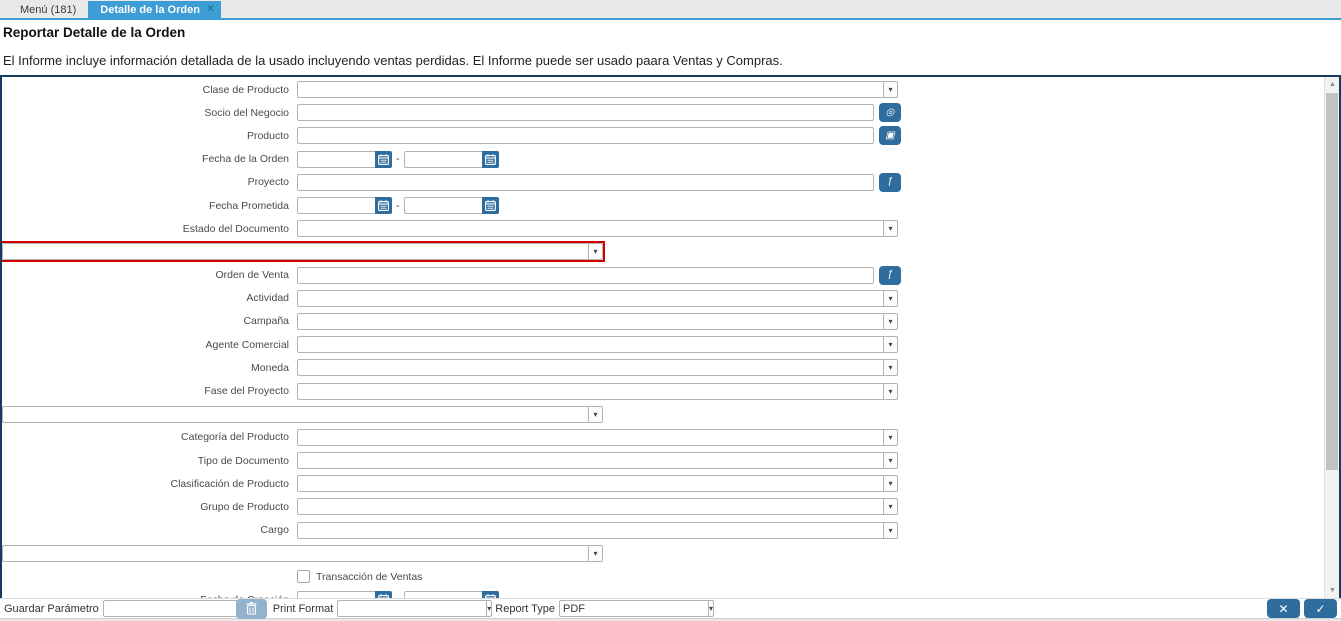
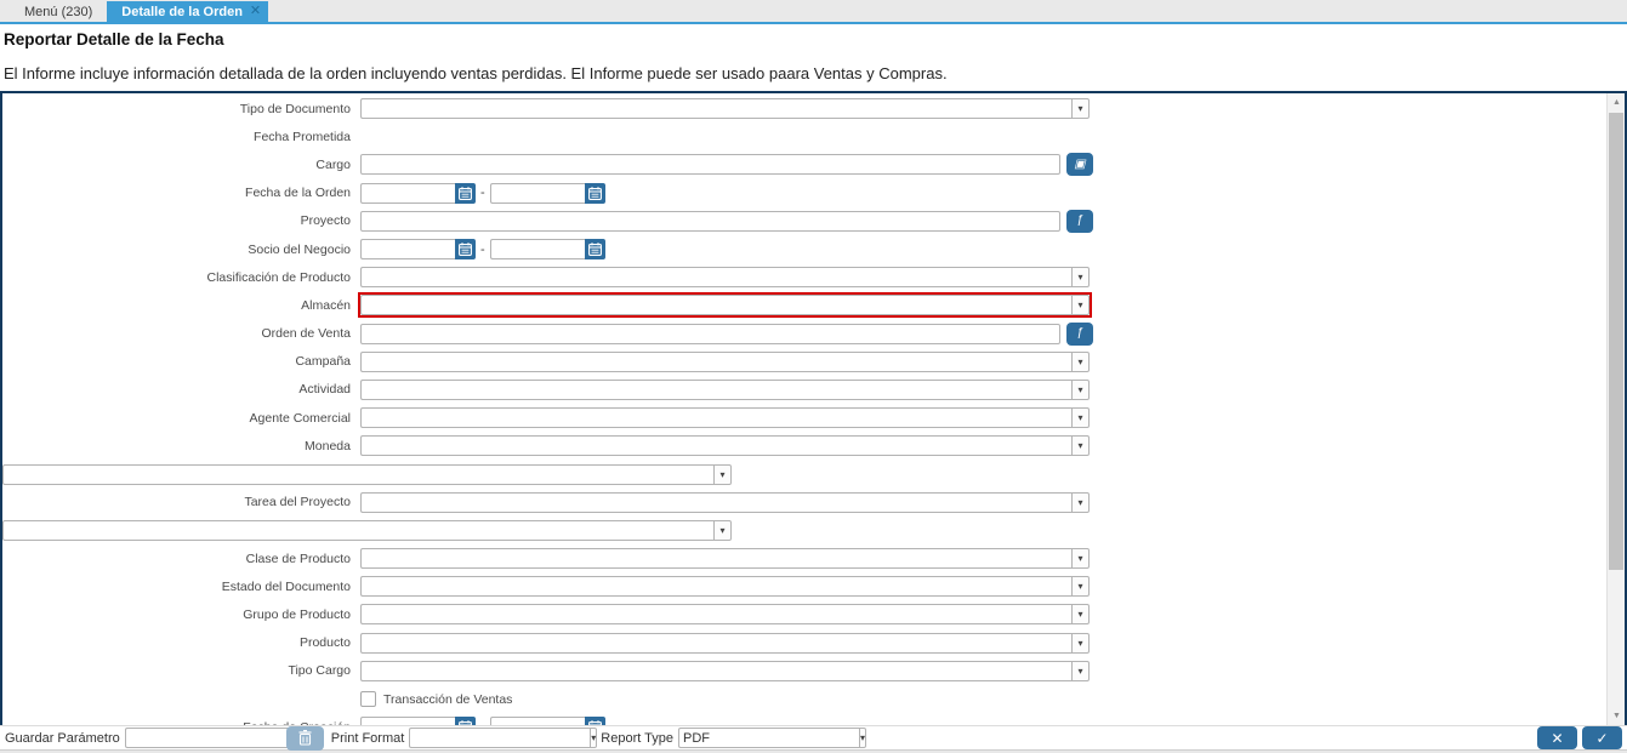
- Menú (181)
+ Menú (230)
  Detalle de la Orden
  ✕
- Reportar Detalle de la Orden
+ Reportar Detalle de la Fecha
- El Informe incluye información detallada de la usado incluyendo ventas perdidas. El Informe puede ser usado paara Ventas y Compras.
+ El Informe incluye información detallada de la orden incluyendo ventas perdidas. El Informe puede ser usado paara Ventas y Compras.
- Clase de Producto
+ Tipo de Documento
  ▾
- Socio del Negocio
+ Fecha Prometida
- ◎
- Producto
+ Cargo
  ▣
  Fecha de la Orden
  -
  Proyecto
  ƒ
- Fecha Prometida
+ Socio del Negocio
  -
- Estado del Documento
+ Clasificación de Producto
  ▾
+ Almacén
  ▾
  Orden de Venta
  ƒ
- Actividad
+ Campaña
  ▾
- Campaña
+ Actividad
  ▾
  Agente Comercial
  ▾
  Moneda
  ▾
- Fase del Proyecto
  ▾
+ Tarea del Proyecto
  ▾
- Categoría del Producto
  ▾
- Tipo de Documento
+ Clase de Producto
  ▾
- Clasificación de Producto
+ Estado del Documento
  ▾
  Grupo de Producto
  ▾
- Cargo
+ Producto
  ▾
+ Tipo Cargo
  ▾
  Transacción de Ventas
  Guardar Parámetro
  Print Format
  ▾
  Report Type
  PDF
  ▾
  ✕
  ✓
